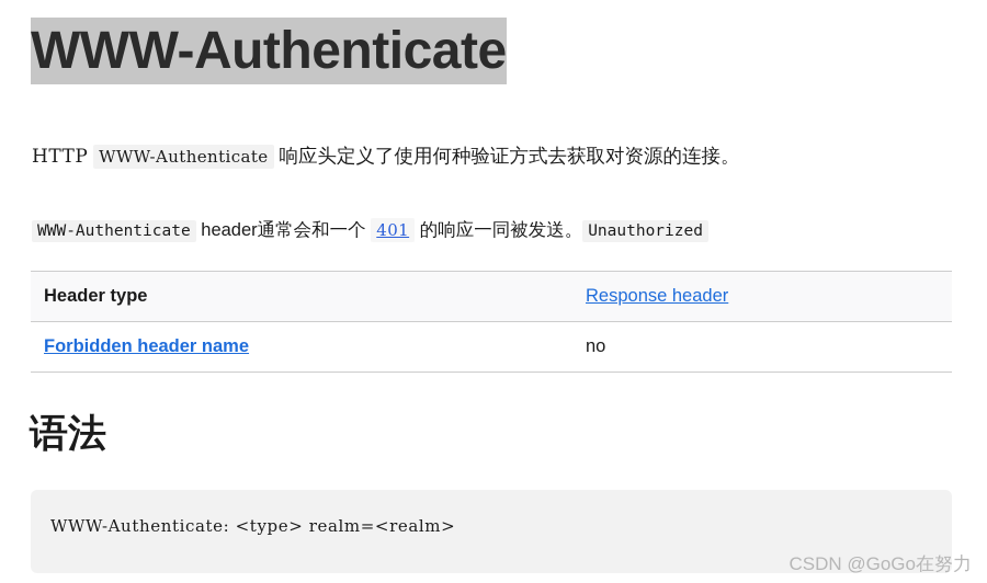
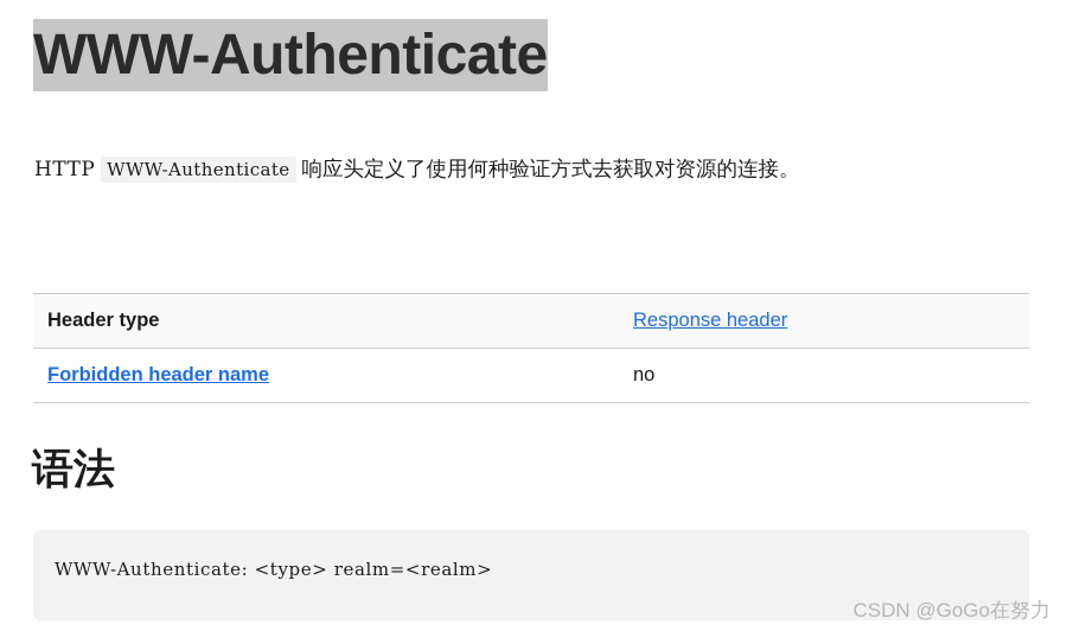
  WWW-Authenticate
  HTTP WWW-Authenticate 响应头定义了使用何种验证方式去获取对资源的连接。
- WWW-Authenticate header通常会和一个 401 的响应一同被发送。 Unauthorized
  Header type	Response header
  Forbidden header name	no
  语法
  WWW-Authenticate: <type> realm=<realm>
  CSDN @GoGo在努力
